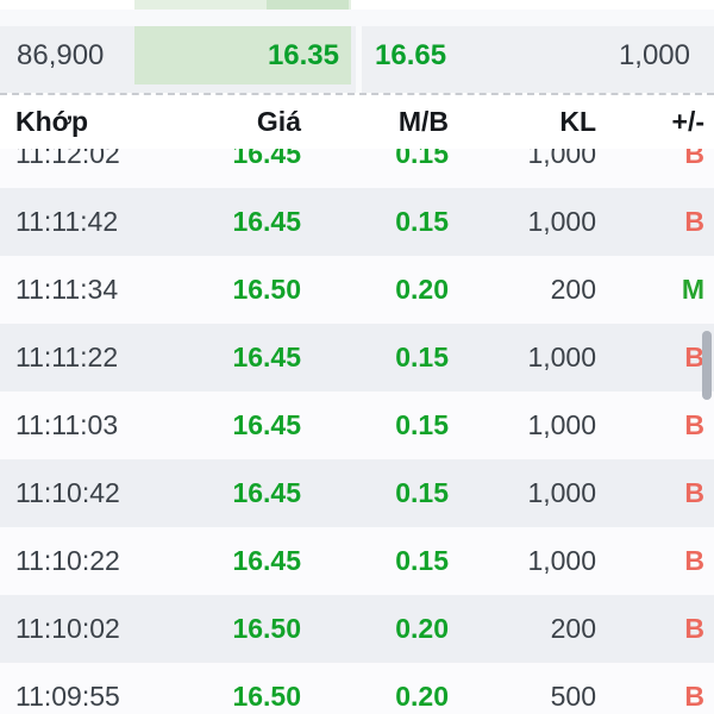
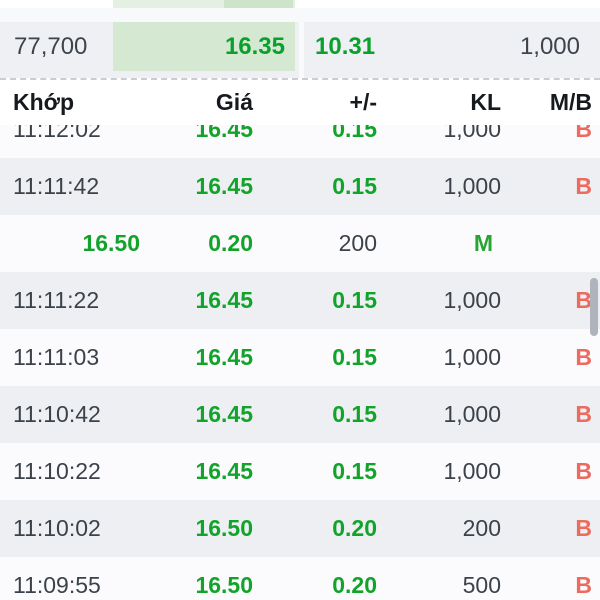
- 86,900
+ 77,700
  16.35
- 16.65
+ 10.31
  1,000
  Khớp
  Giá
- M/B
+ +/-
  KL
- +/-
+ M/B
  11:12:02
  16.45
  0.15
  1,000
  B
  11:11:42
  16.45
  0.15
  1,000
  B
- 11:11:34
  16.50
  0.20
  200
  M
  11:11:22
  16.45
  0.15
  1,000
  B
  11:11:03
  16.45
  0.15
  1,000
  B
  11:10:42
  16.45
  0.15
  1,000
  B
  11:10:22
  16.45
  0.15
  1,000
  B
  11:10:02
  16.50
  0.20
  200
  B
  11:09:55
  16.50
  0.20
  500
  B
